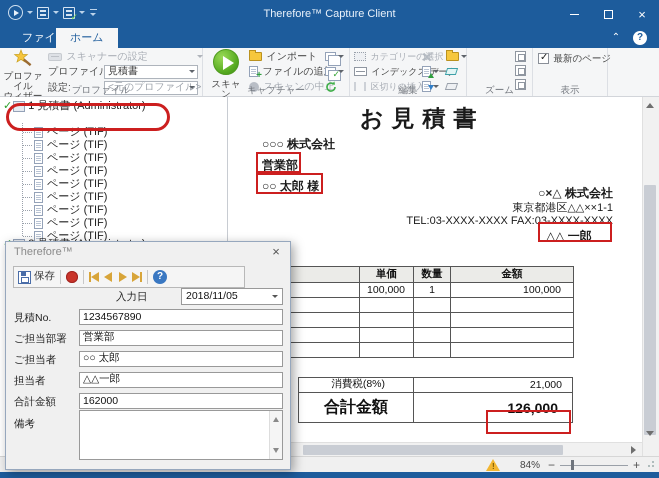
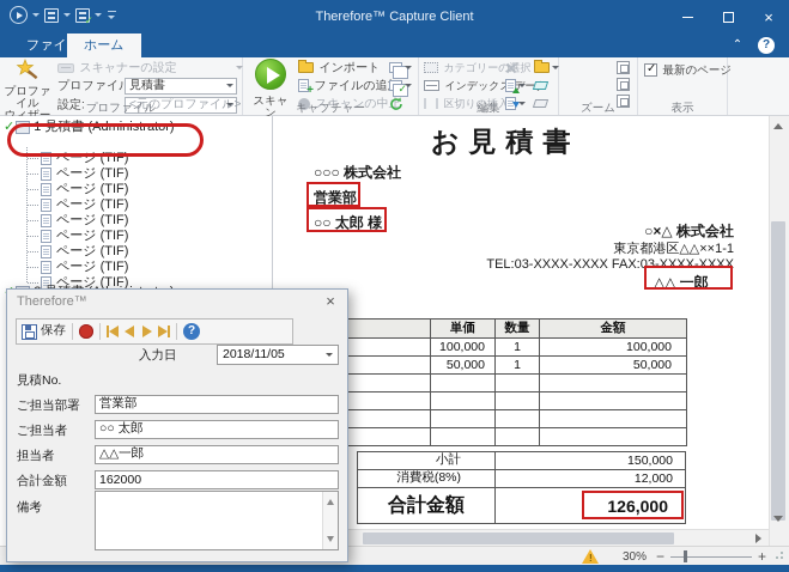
  Therefore™ Capture Client
  ×
  ファイ
  ホーム
  ⌃
  ?
  プロファイル
  スキャナーの設定
  プロファイ
  見積書
  設定:
  <元のプロファイル>
  プロファイル
  スキャン
  インポート
  +
  ファイルの追
  スキャンの中止
  キャプチャー
  カテゴリーの択
  インデック デー
  区切りの挿入
  編集
  ズーム
  最新のページ
  表示
  ✓ 1 見積書 (Administrator)
  ページ (TIF)
  ページ (TIF)
  ページ (TIF)
  ページ (TIF)
  ページ (TIF)
  ページ (TIF)
  ページ (TIF)
  ページ (TIF)
  ページ (TIF)
  お見積書
  ○○○ 株式会社
  営業部
  ○○ 太郎 様
  ○×△ 株式会社
  東京都港区△△××1-1
  TEL:03-XXXX-XXXX FAX:03-XXXX-XXXX
  △△ 一郎
  	単価	数量	金額
  	100,000	1	100,000
+ 	50,000	1	50,000
+ 小計	150,000
- 消費税(8%)	21,000
+ 消費税(8%)	12,000
  合計金額	126,000
  !
- 84%
+ 30%
  −
  +
  Therefore™
  ×
  保存
  ?
  入力日
  2018/11/05
  見積No.
- 1234567890
  ご担当部署
  営業部
  ご担当者
  ○○ 太郎
  担当者
  △△一郎
  合計金額
  162000
  備考
